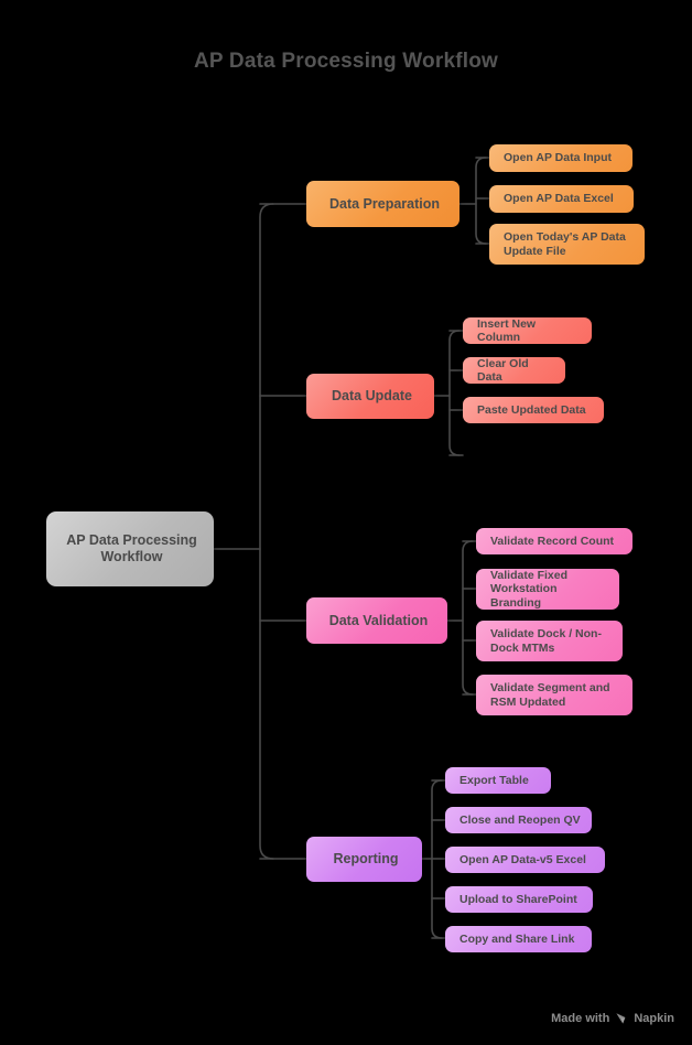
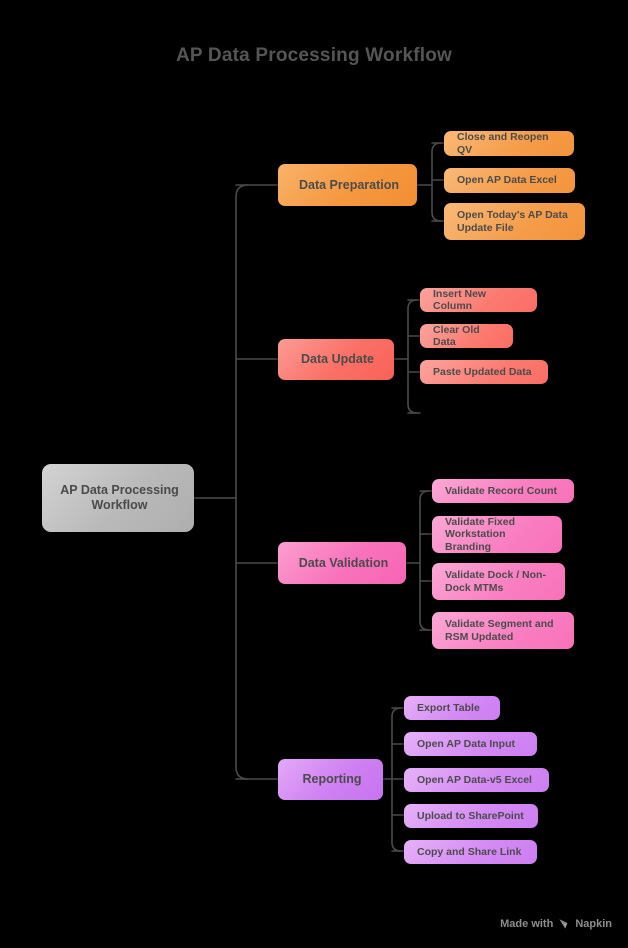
  AP Data Processing Workflow
  AP Data Processing Workflow
  Data Preparation
- Open AP Data Input
+ Close and Reopen QV
  Open AP Data Excel
  Open Today's AP Data Update File
  Data Update
  Insert New Column
  Clear Old Data
  Paste Updated Data
  Data Validation
  Validate Record Count
  Validate Fixed Workstation Branding
  Validate Dock / Non-Dock MTMs
  Validate Segment and RSM Updated
  Reporting
  Export Table
- Close and Reopen QV
+ Open AP Data Input
  Open AP Data-v5 Excel
  Upload to SharePoint
  Copy and Share Link
  Made with
  Napkin
